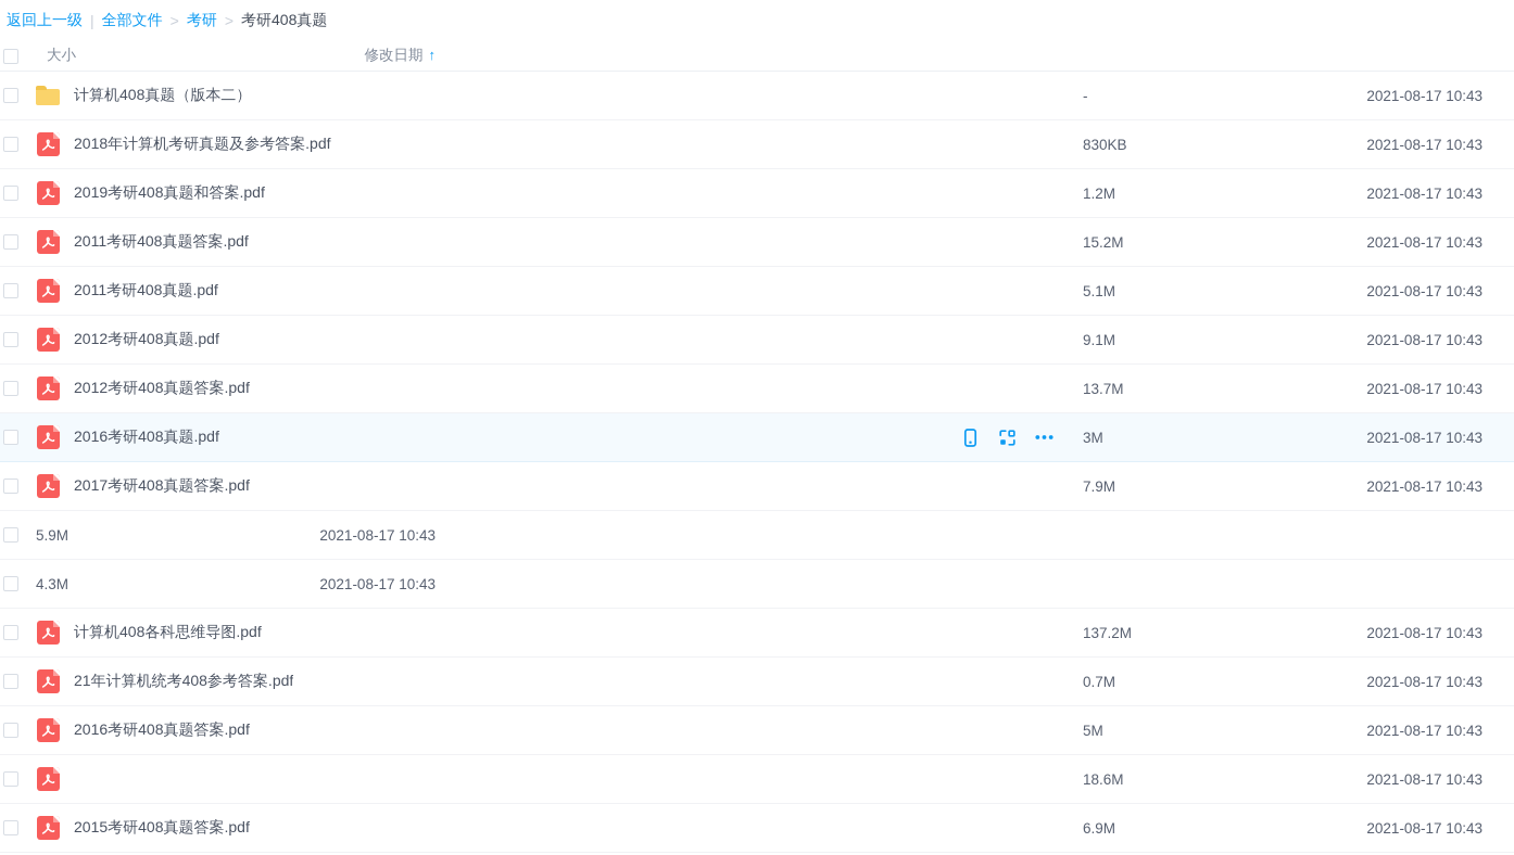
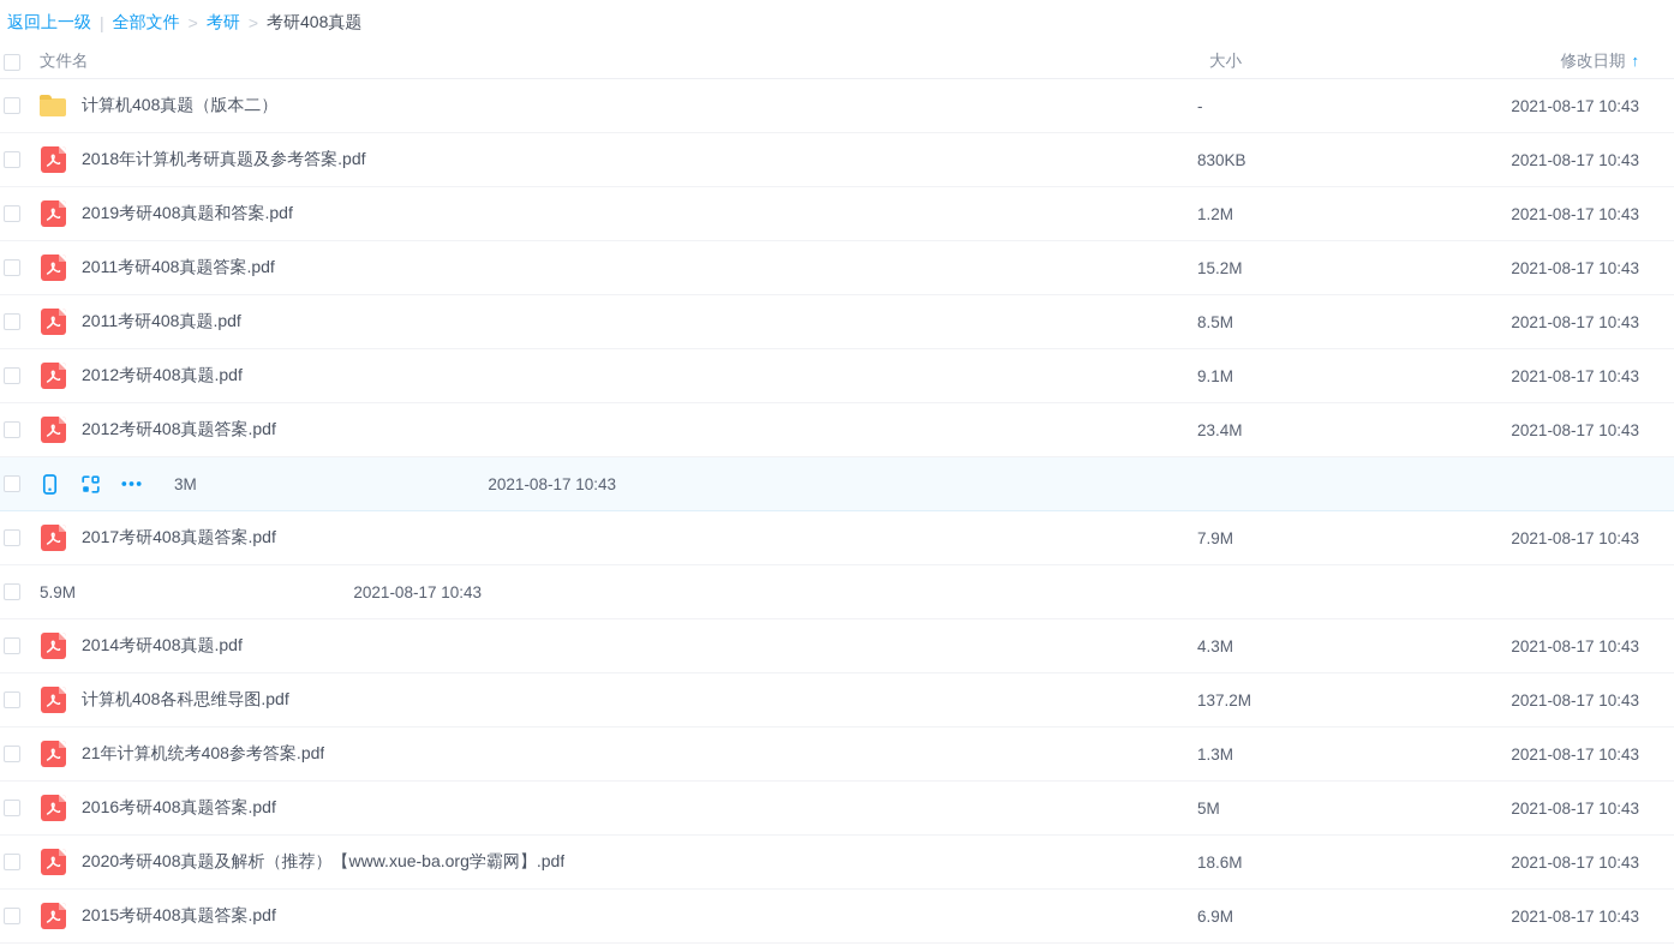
  返回上一级
  |
  全部文件
  >
  考研
  >
  考研408真题
+ 文件名
  大小
  修改日期 ↑
  计算机408真题（版本二）
  -
  2021-08-17 10:43
  2018年计算机考研真题及参考答案.pdf
  830KB
  2021-08-17 10:43
  2019考研408真题和答案.pdf
  1.2M
  2021-08-17 10:43
  2011考研408真题答案.pdf
  15.2M
  2021-08-17 10:43
  2011考研408真题.pdf
- 5.1M
+ 8.5M
  2021-08-17 10:43
  2012考研408真题.pdf
  9.1M
  2021-08-17 10:43
  2012考研408真题答案.pdf
- 13.7M
+ 23.4M
  2021-08-17 10:43
- 2016考研408真题.pdf
  3M
  2021-08-17 10:43
  2017考研408真题答案.pdf
  7.9M
  2021-08-17 10:43
  5.9M
  2021-08-17 10:43
+ 2014考研408真题.pdf
  4.3M
  2021-08-17 10:43
  计算机408各科思维导图.pdf
  137.2M
  2021-08-17 10:43
  21年计算机统考408参考答案.pdf
- 0.7M
+ 1.3M
  2021-08-17 10:43
  2016考研408真题答案.pdf
  5M
  2021-08-17 10:43
+ 2020考研408真题及解析（推荐）【www.xue-ba.org学霸网】.pdf
  18.6M
  2021-08-17 10:43
  2015考研408真题答案.pdf
  6.9M
  2021-08-17 10:43
